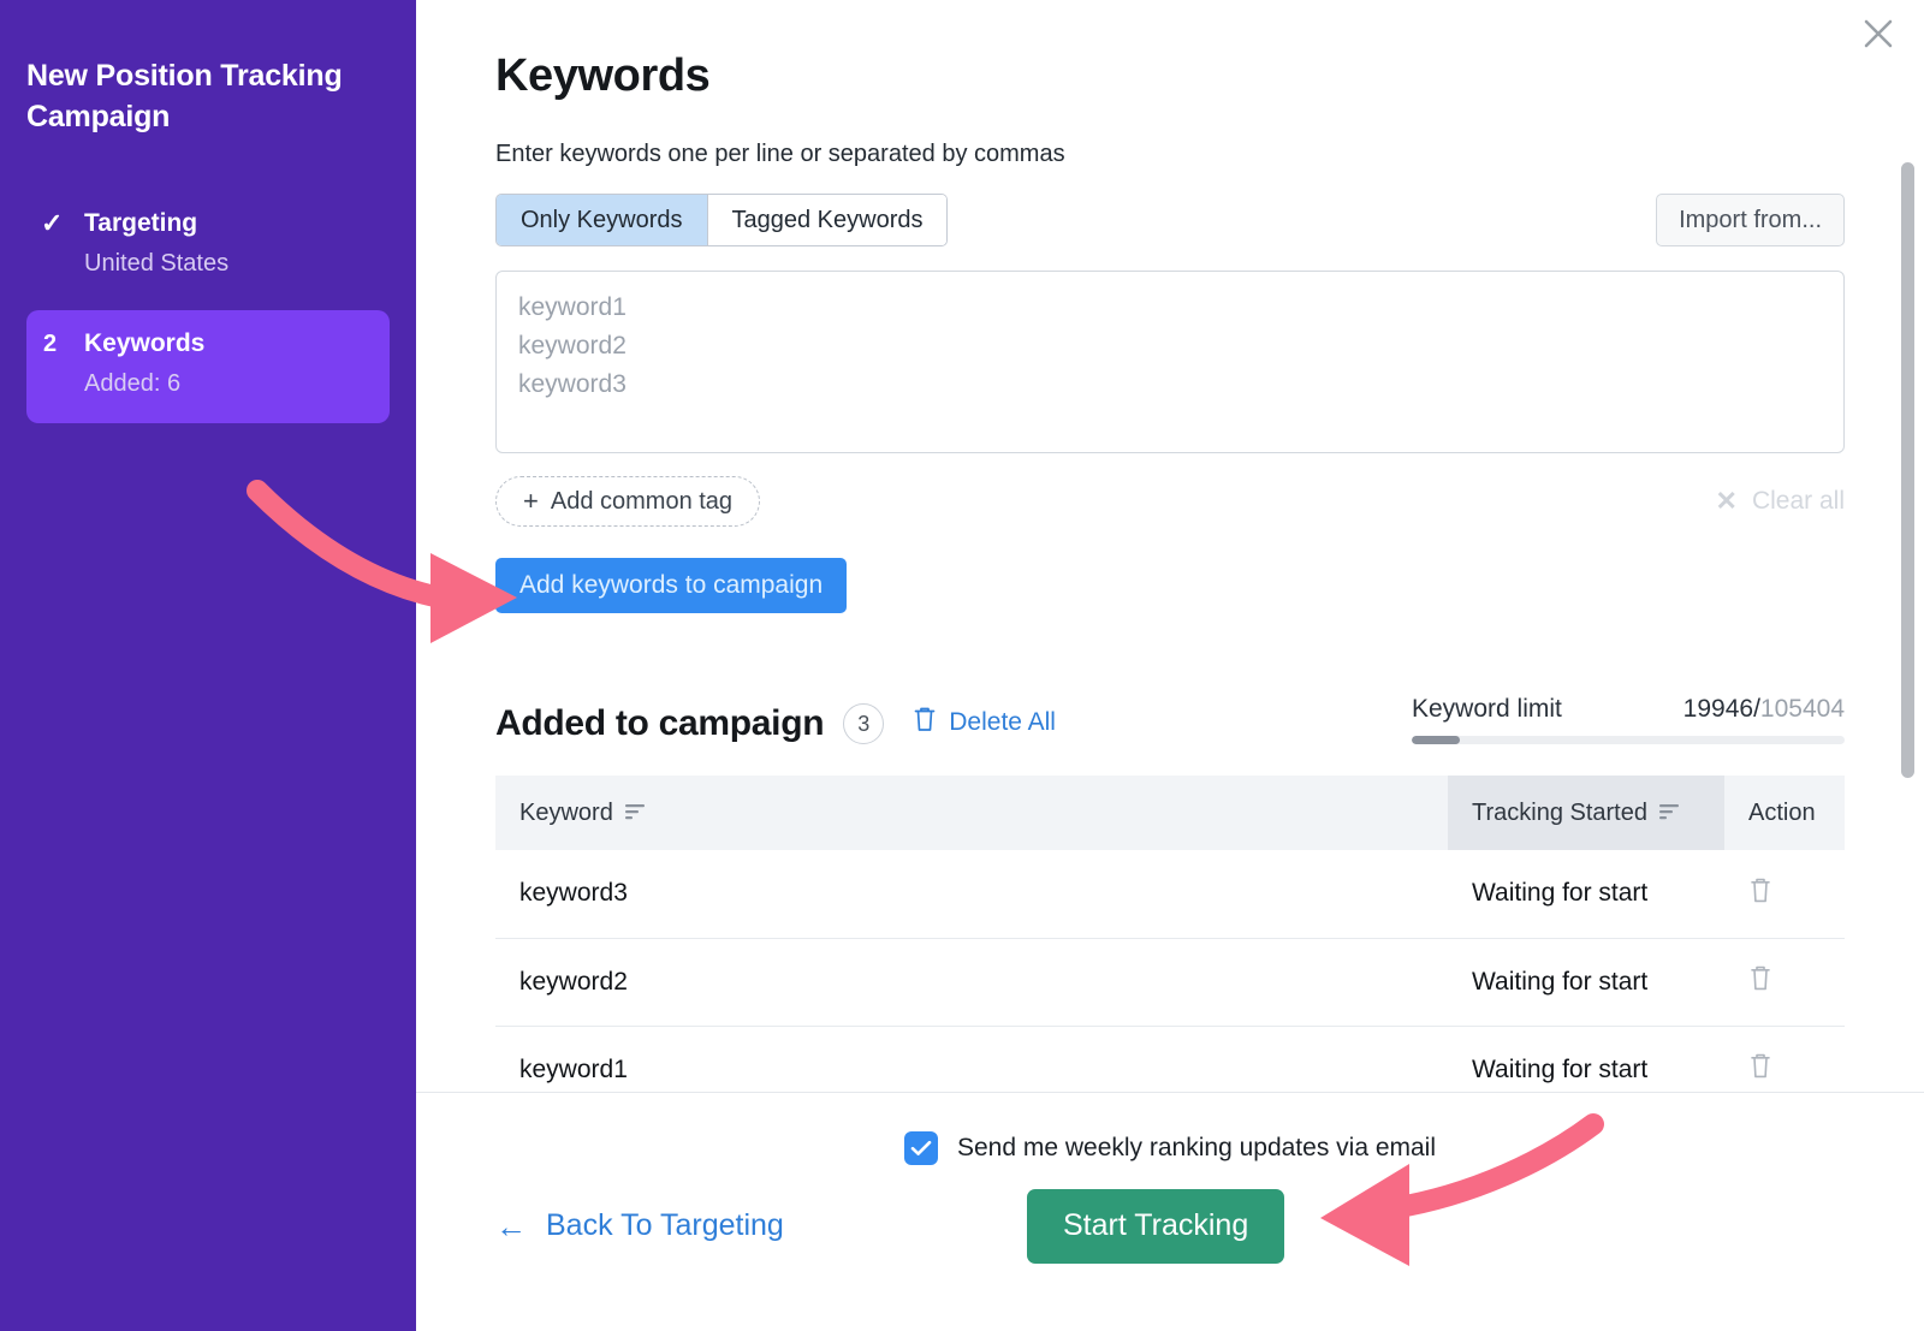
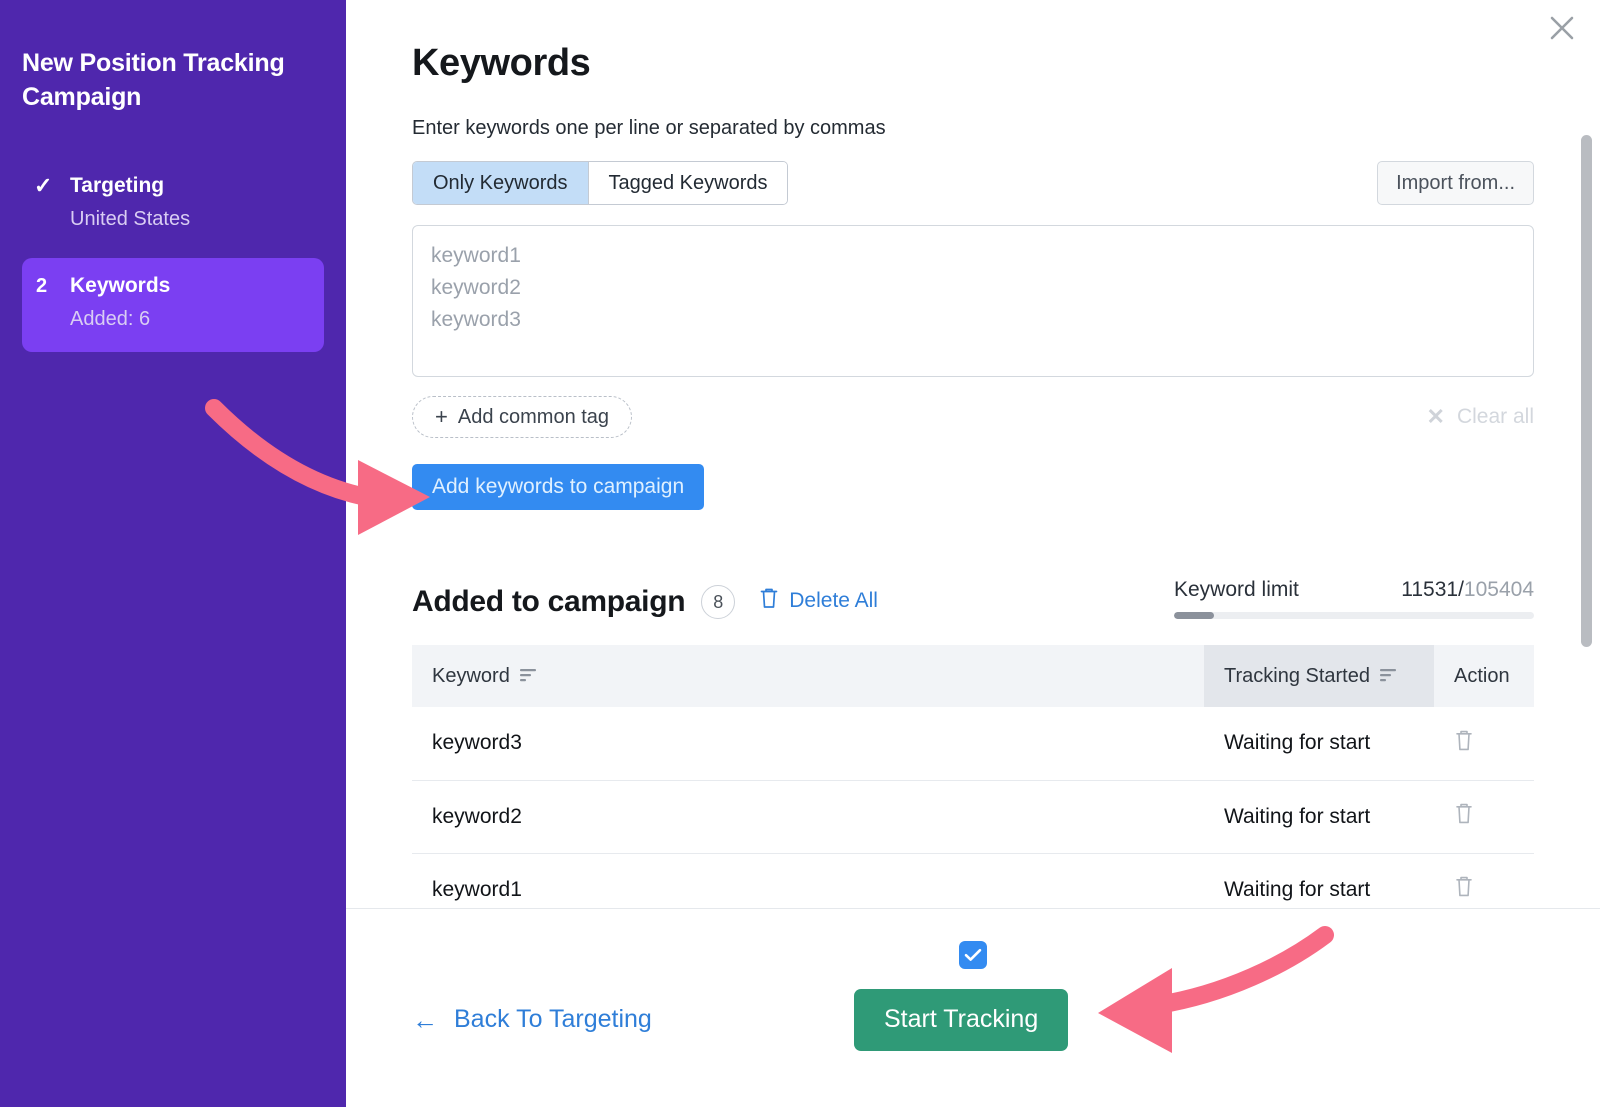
  New Position Tracking Campaign
  ✓
  Targeting
  United States
  2
  Keywords
  Added: 6
  Keywords
  Enter keywords one per line or separated by commas
  Only Keywords
  Tagged Keywords
  Import from...
  keyword1
  keyword2
  keyword3
  +
  Add common tag
  ✕
  Clear all
  Add keywords to campaign
  Added to campaign
- 3
+ 8
  Delete All
  Keyword limit
- 19946/105404
+ 11531/105404
  Keyword	Tracking Started	Action
  keyword3	Waiting for start
  keyword2	Waiting for start
  keyword1	Waiting for start
- Send me weekly ranking updates via email
  ←
  Back To Targeting
  Start Tracking
